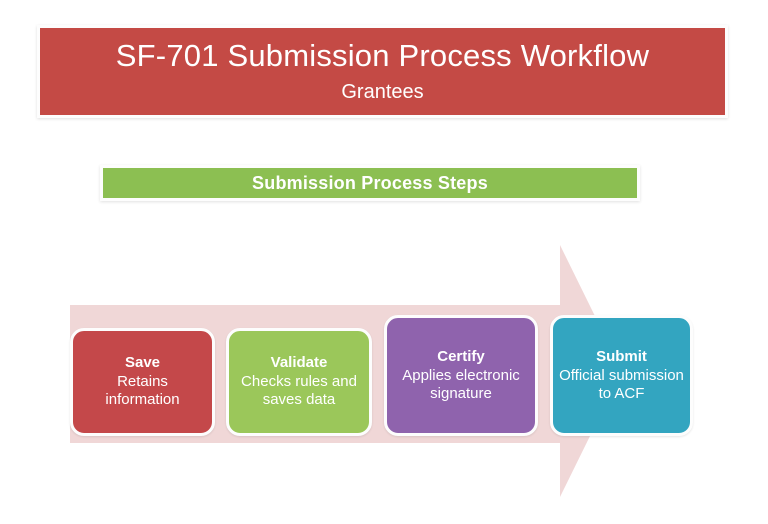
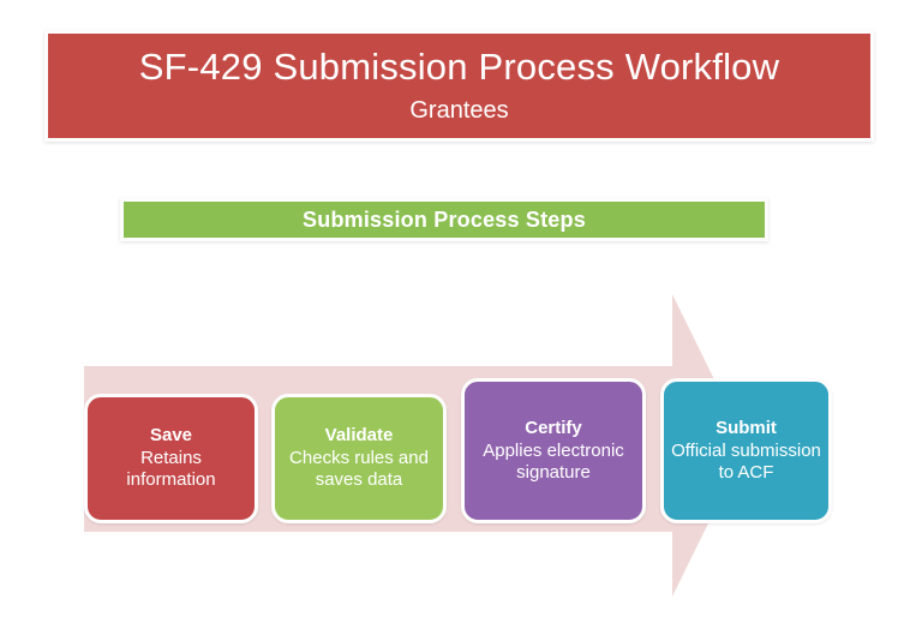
- SF-701 Submission Process Workflow
+ SF-429 Submission Process Workflow
  Grantees
  Submission Process Steps
  Save
  Retains information
  Validate
  Checks rules and saves data
  Certify
  Applies electronic signature
  Submit
  Official submission to ACF
